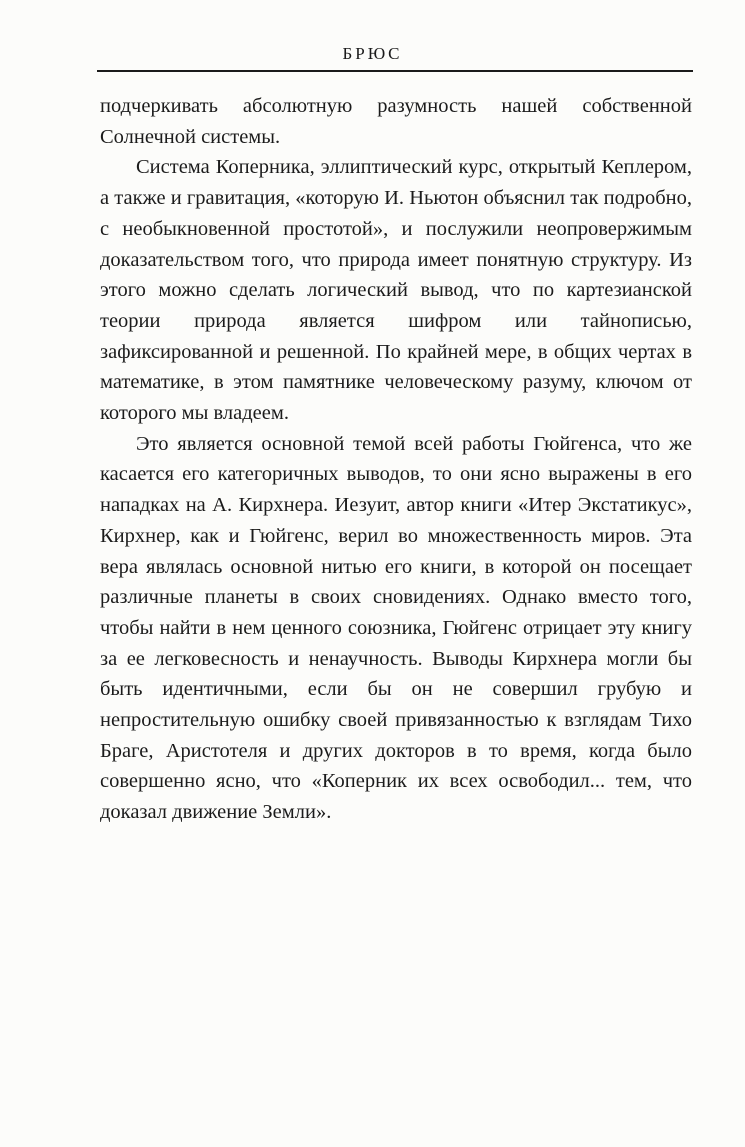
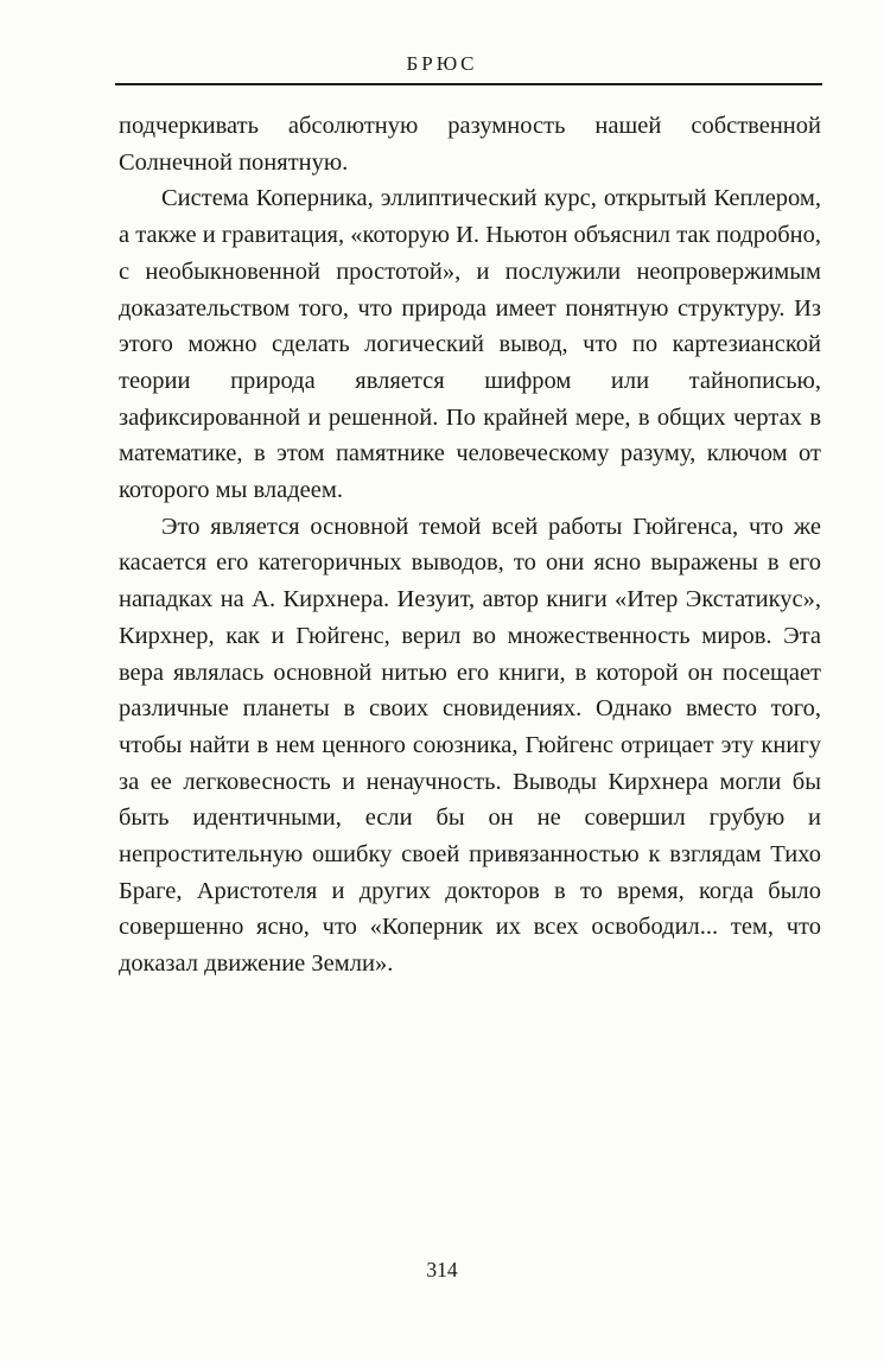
  БРЮС
- подчеркивать абсолютную разумность нашей собственной Солнечной системы.
+ подчеркивать абсолютную разумность нашей собственной Солнечной понятную.
  Система Коперника, эллиптический курс, открытый Кеплером, а также и гравитация, «которую И. Ньютон объяснил так подробно, с необыкновенной простотой», и послужили неопровержимым доказательством того, что природа имеет понятную структуру. Из этого можно сделать логический вывод, что по картезианской теории природа является шифром или тайнописью, зафиксированной и решенной. По крайней мере, в общих чертах в математике, в этом памятнике человеческому разуму, ключом от которого мы владеем.
  Это является основной темой всей работы Гюйгенса, что же касается его категоричных выводов, то они ясно выражены в его нападках на А. Кирхнера. Иезуит, автор книги «Итер Экстатикус», Кирхнер, как и Гюйгенс, верил во множественность миров. Эта вера являлась основной нитью его книги, в которой он посещает различные планеты в своих сновидениях. Однако вместо того, чтобы найти в нем ценного союзника, Гюйгенс отрицает эту книгу за ее легковесность и ненаучность. Выводы Кирхнера могли бы быть идентичными, если бы он не совершил грубую и непростительную ошибку своей привязанностью к взглядам Тихо Браге, Аристотеля и других докторов в то время, когда было совершенно ясно, что «Коперник их всех освободил... тем, что доказал движение Земли».
+ 314
